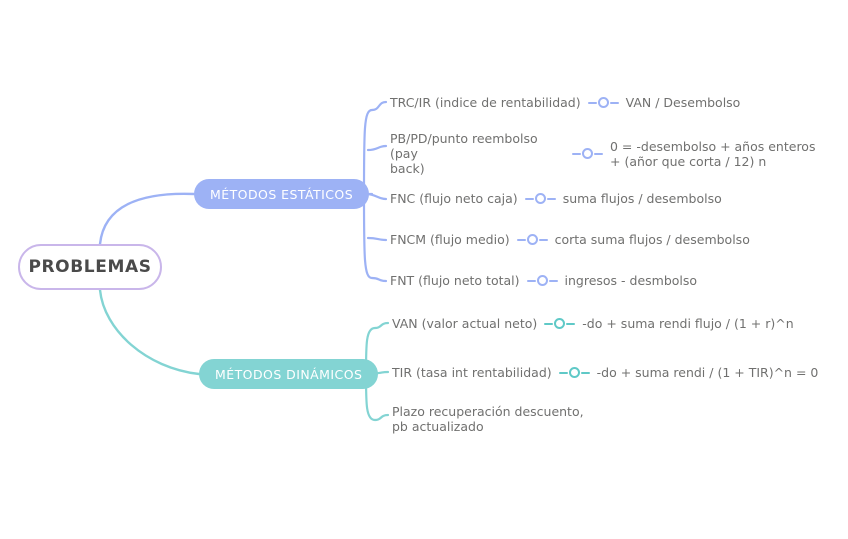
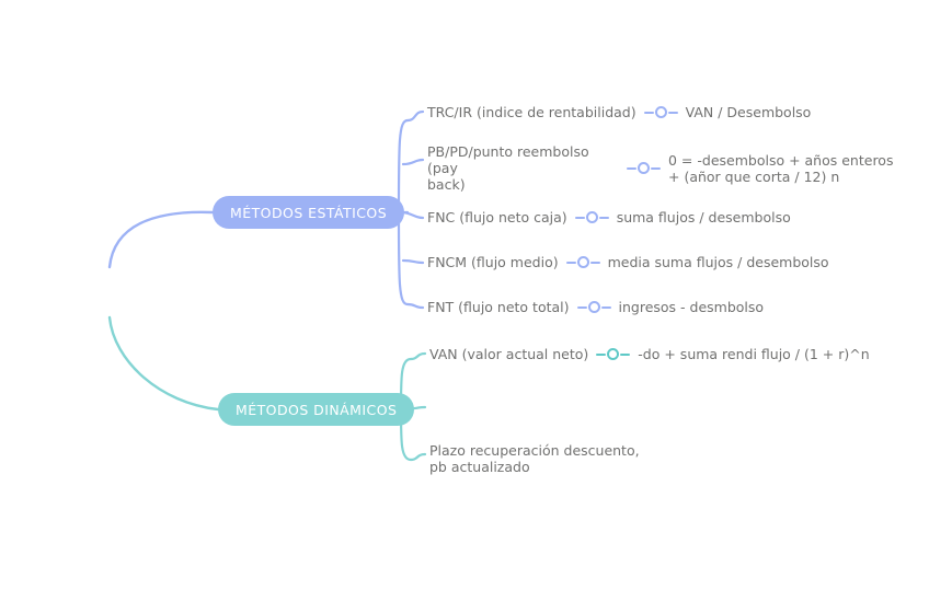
- PROBLEMAS
  MÉTODOS ESTÁTICOS
  MÉTODOS DINÁMICOS
  TRC/IR (indice de rentabilidad)
  VAN / Desembolso
  PB/PD/punto reembolso (pay
  back)
  0 = -desembolso + años enteros
  + (añor que corta / 12) n
  FNC (flujo neto caja)
  suma flujos / desembolso
  FNCM (flujo medio)
- corta suma flujos / desembolso
+ media suma flujos / desembolso
  FNT (flujo neto total)
  ingresos - desmbolso
  VAN (valor actual neto)
  -do + suma rendi flujo / (1 + r)^n
- TIR (tasa int rentabilidad)
- -do + suma rendi / (1 + TIR)^n = 0
  Plazo recuperación descuento,
  pb actualizado
